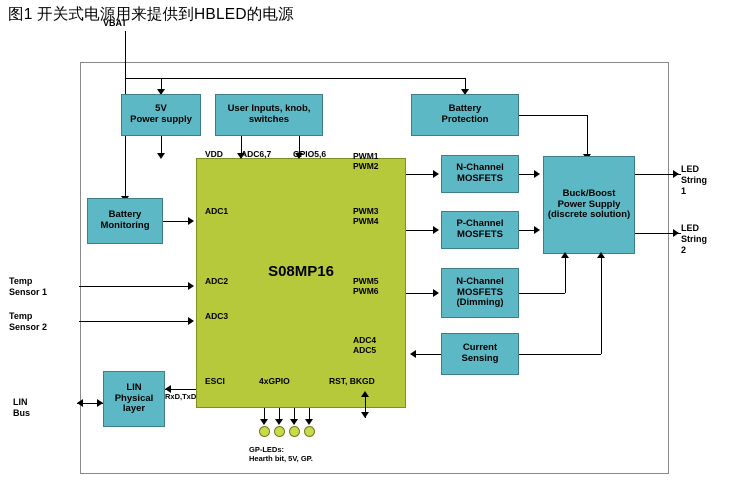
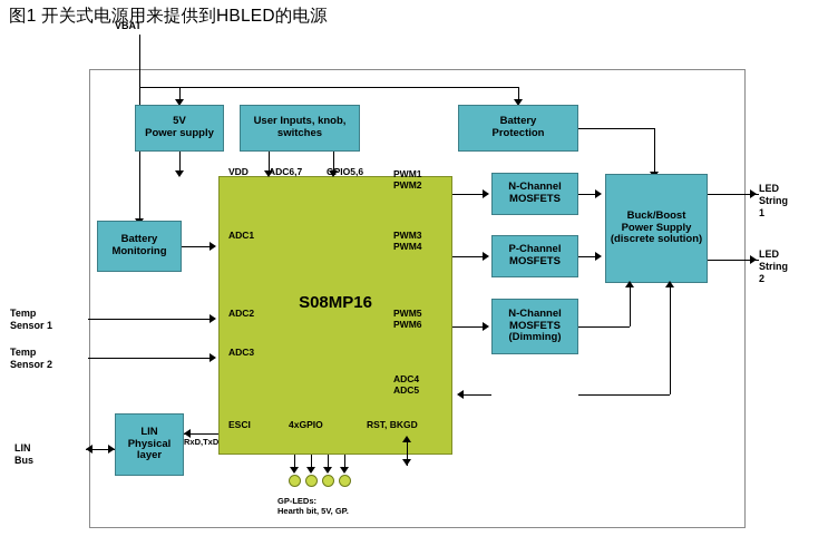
  图1 开关式电源用来提供到HBLED的电源
  VBAT
  5V
  Power supply
  User Inputs, knob,
  switches
  Battery
  Protection
  S08MP16
  VDD
  ADC6,7
  GPIO5,6
  ADC1
  ADC2
  ADC3
  ESCI
  4xGPIO
  RST, BKGD
  PWM1
  PWM2
  PWM3
  PWM4
  PWM5
  PWM6
  ADC4
  ADC5
  Battery
  Monitoring
  Temp
  Sensor 1
  Temp
  Sensor 2
  LIN
  Physical
  layer
  LIN
  Bus
  RxD,TxD
  GP-LEDs:
  Hearth bit, 5V, GP.
  N-Channel
  MOSFETS
  P-Channel
  MOSFETS
  N-Channel
  MOSFETS
  (Dimming)
- Current
- Sensing
  Buck/Boost
  Power Supply
  (discrete solution)
  LED
  String 1
  LED
  String 2
